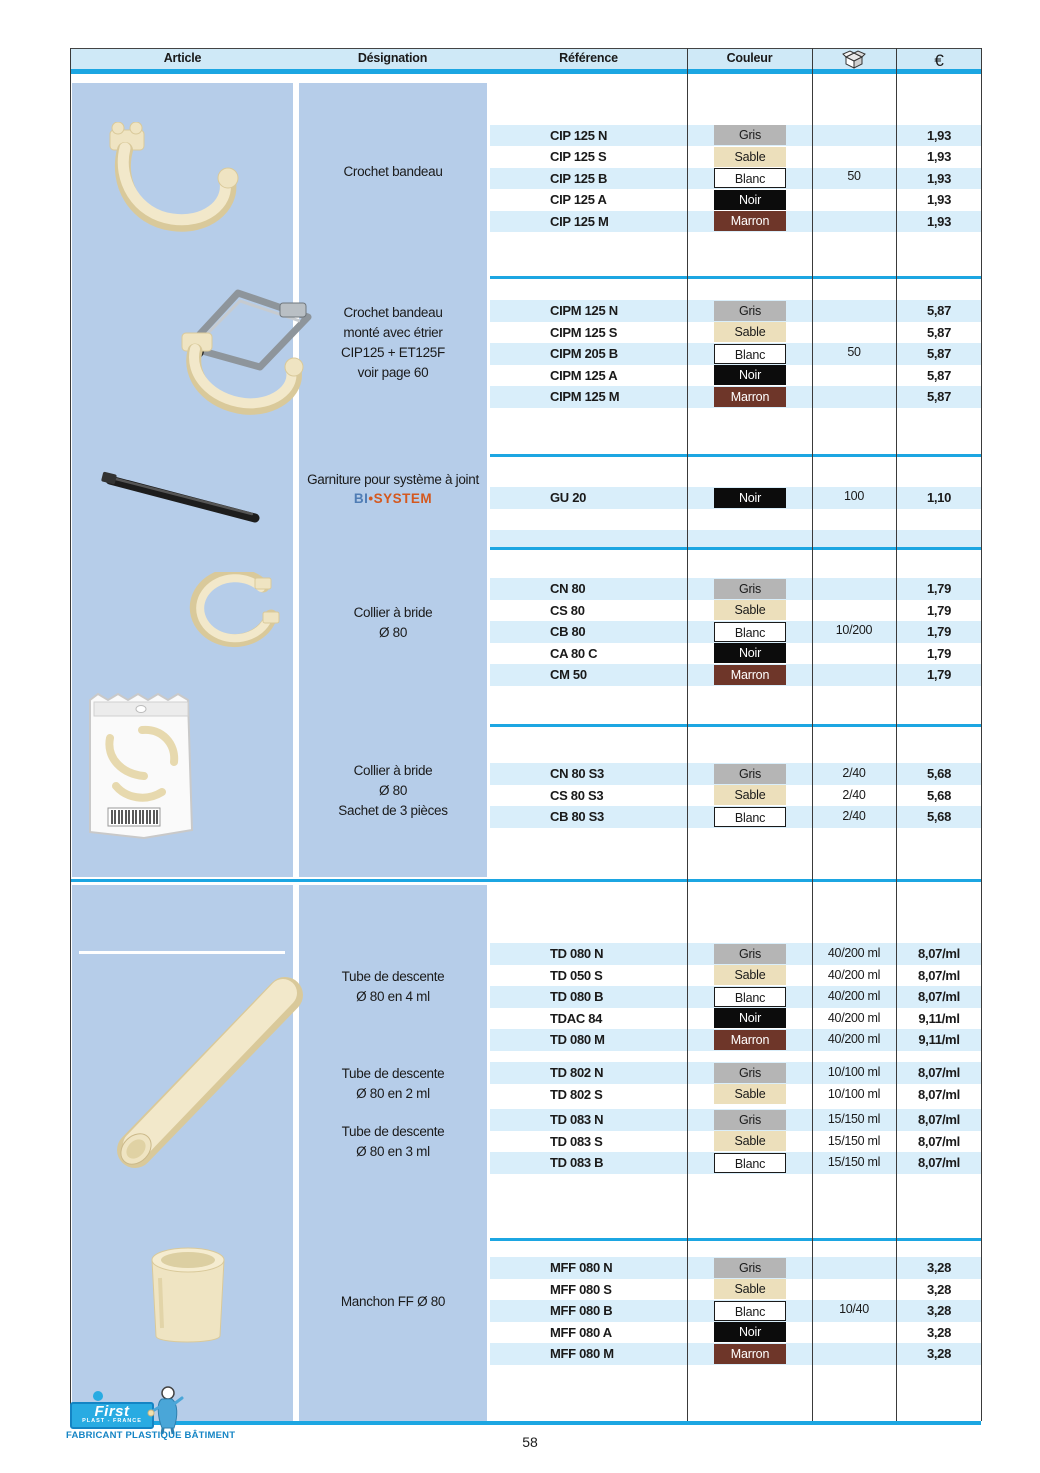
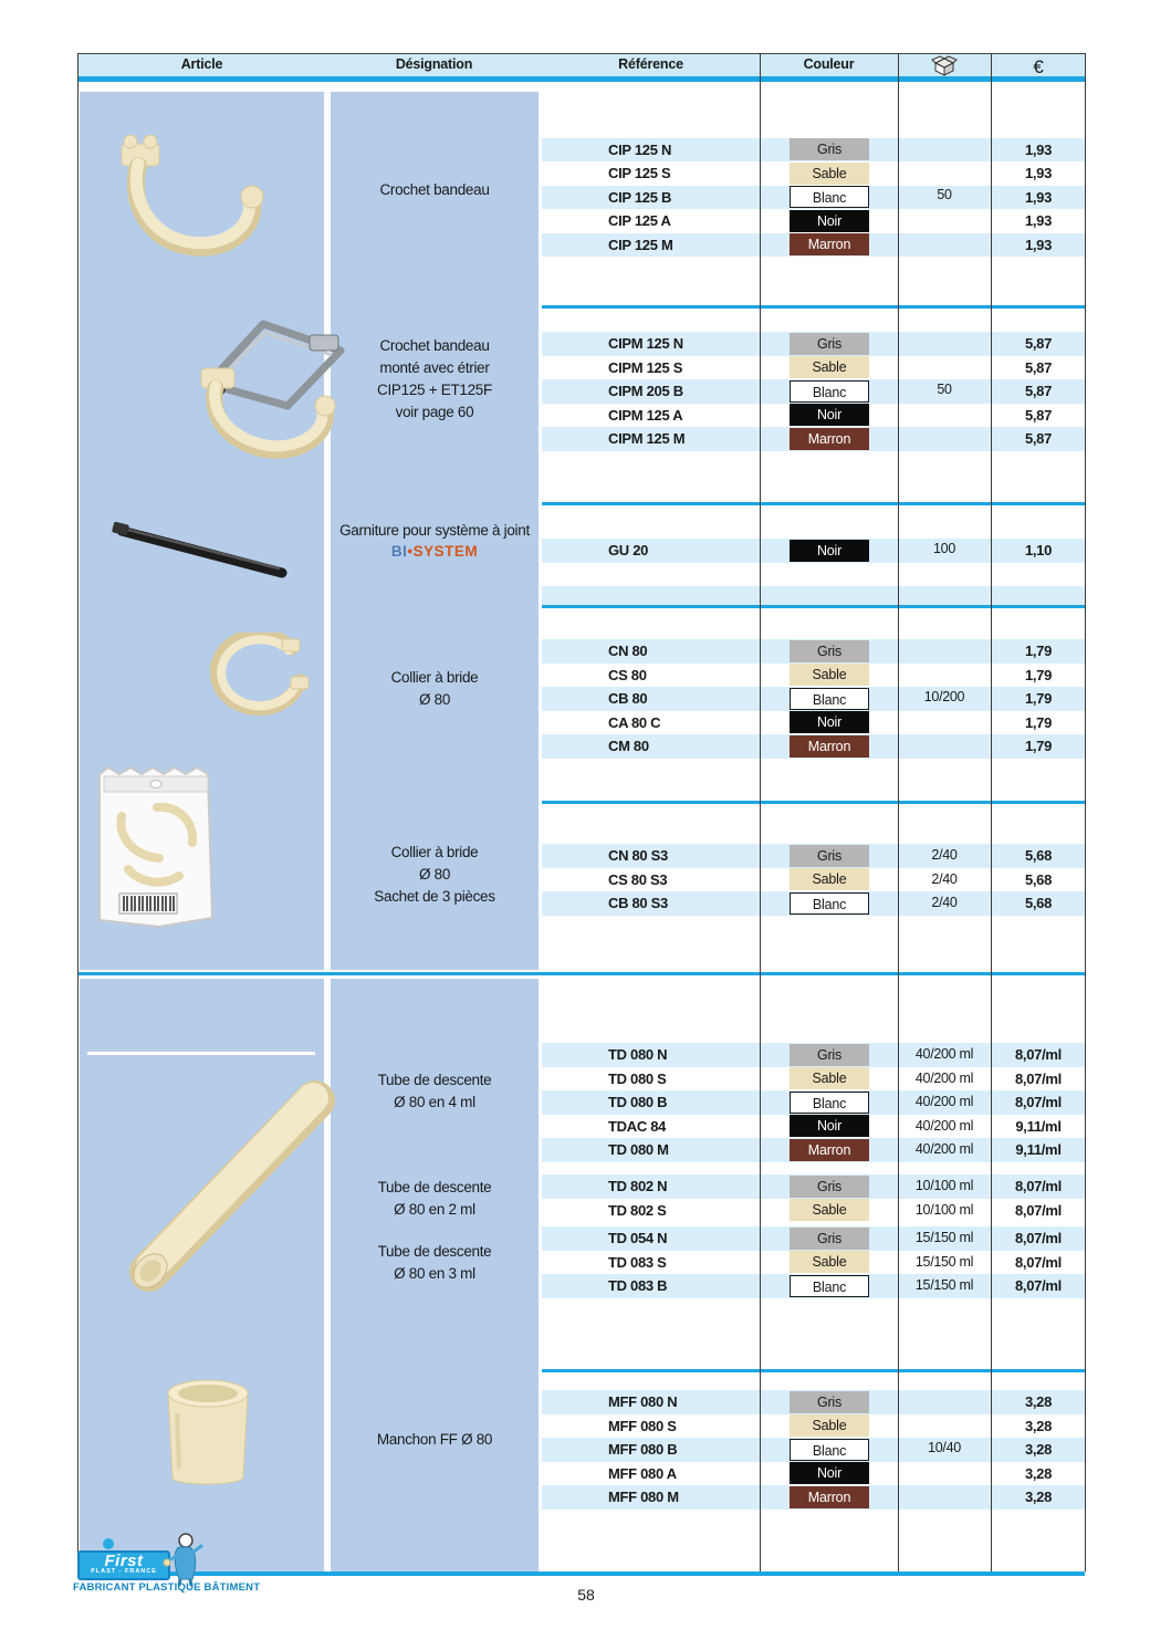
  Article
  Désignation
  Référence
  Couleur
  €
  BI•SYSTEM
  First
  FABRICANT PLASTIQUE BÂTIMENT
  58
  Crochet bandeau
  50
  CIP 125 N
  Gris
  1,93
  CIP 125 S
  Sable
  1,93
  CIP 125 B
  Blanc
  1,93
  CIP 125 A
  Noir
  1,93
  CIP 125 M
  Marron
  1,93
  Crochet bandeau
  monté avec étrier
  CIP125 + ET125F
  voir page 60
  50
  CIPM 125 N
  Gris
  5,87
  CIPM 125 S
  Sable
  5,87
  CIPM 205 B
  Blanc
  5,87
  CIPM 125 A
  Noir
  5,87
  CIPM 125 M
  Marron
  5,87
  Garniture pour système à joint
  100
  GU 20
  Noir
  1,10
  Collier à bride
  Ø 80
  10/200
  CN 80
  Gris
  1,79
  CS 80
  Sable
  1,79
  CB 80
  Blanc
  1,79
  CA 80 C
  Noir
  1,79
- CM 50
+ CM 80
  Marron
  1,79
  Collier à bride
  Ø 80
  Sachet de 3 pièces
  CN 80 S3
  Gris
  2/40
  5,68
  CS 80 S3
  Sable
  2/40
  5,68
  CB 80 S3
  Blanc
  2/40
  5,68
  Tube de descente
  Ø 80 en 4 ml
  TD 080 N
  Gris
  40/200 ml
  8,07/ml
- TD 050 S
+ TD 080 S
  Sable
  40/200 ml
  8,07/ml
  TD 080 B
  Blanc
  40/200 ml
  8,07/ml
  TDAC 84
  Noir
  40/200 ml
  9,11/ml
  TD 080 M
  Marron
  40/200 ml
  9,11/ml
  Tube de descente
  Ø 80 en 2 ml
  TD 802 N
  Gris
  10/100 ml
  8,07/ml
  TD 802 S
  Sable
  10/100 ml
  8,07/ml
  Tube de descente
  Ø 80 en 3 ml
- TD 083 N
+ TD 054 N
  Gris
  15/150 ml
  8,07/ml
  TD 083 S
  Sable
  15/150 ml
  8,07/ml
  TD 083 B
  Blanc
  15/150 ml
  8,07/ml
  Manchon FF Ø 80
  10/40
  MFF 080 N
  Gris
  3,28
  MFF 080 S
  Sable
  3,28
  MFF 080 B
  Blanc
  3,28
  MFF 080 A
  Noir
  3,28
  MFF 080 M
  Marron
  3,28
